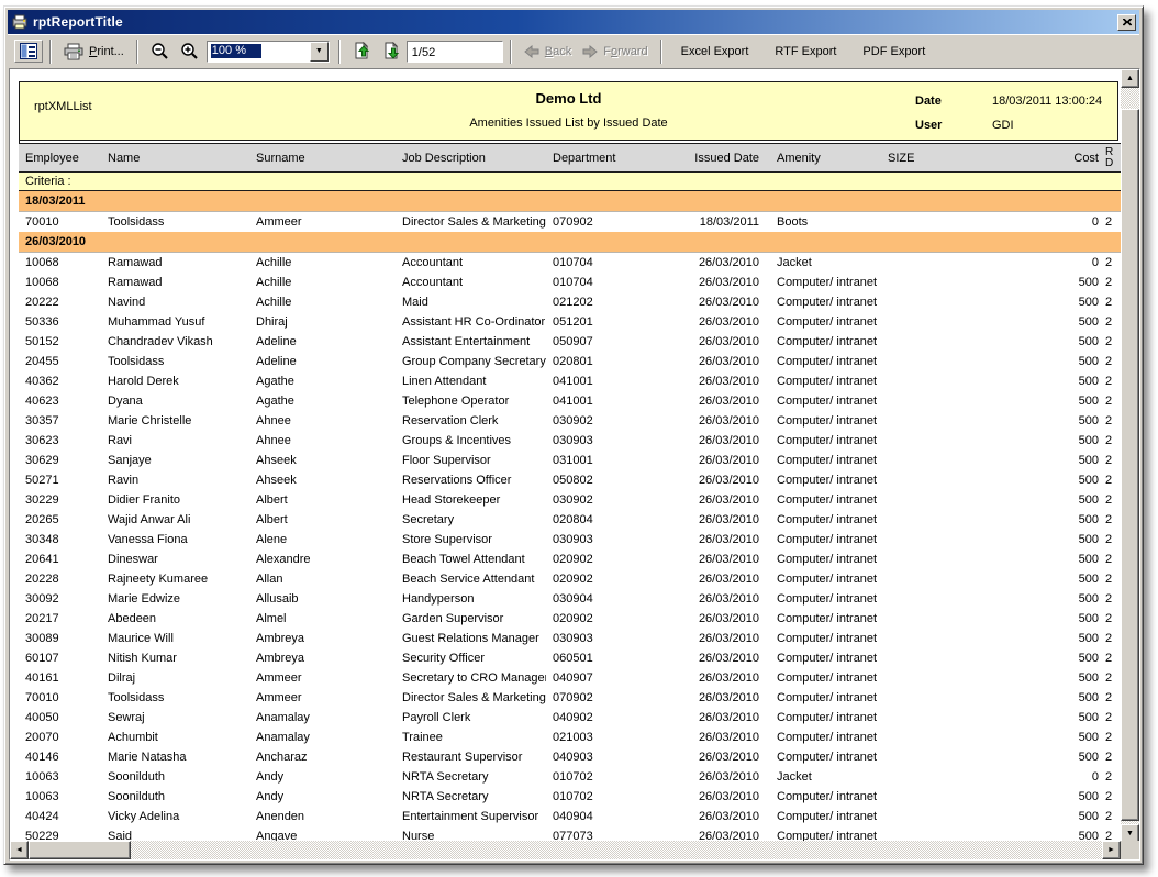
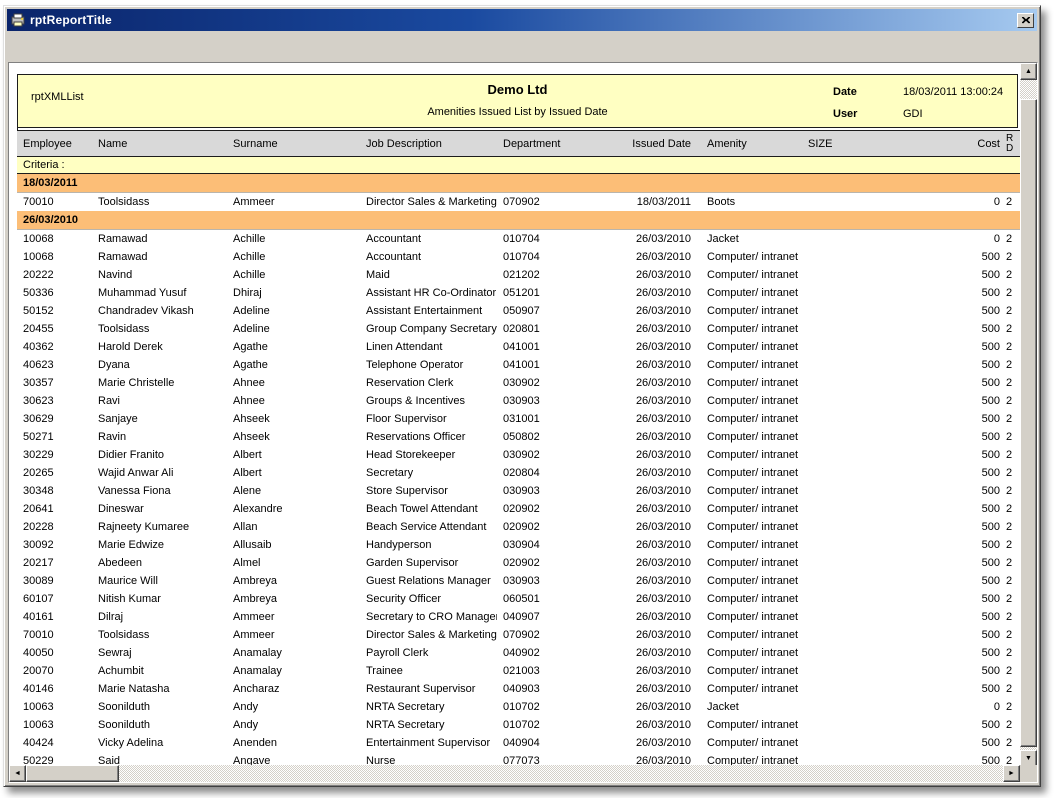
  rptReportTitle
- Print...
- 100 %
- 1/52
- Back
- Forward
- Excel Export
- RTF Export
- PDF Export
  rptXMLList
  Demo Ltd
  Amenities Issued List by Issued Date
  Date
  18/03/2011 13:00:24
  User
  GDI
  Employee
  Name
  Surname
  Job Description
  Department
  Issued Date
  Amenity
  SIZE
  Cost
  R
  D
  Criteria :
  18/03/2011
  70010
  Toolsidass
  Ammeer
  Director Sales & Marketing
  070902
  18/03/2011
  Boots
  0
  2
  26/03/2010
  10068
  Ramawad
  Achille
  Accountant
  010704
  26/03/2010
  Jacket
  0
  2
  10068
  Ramawad
  Achille
  Accountant
  010704
  26/03/2010
  Computer/ intranet
  500
  2
  20222
  Navind
  Achille
  Maid
  021202
  26/03/2010
  Computer/ intranet
  500
  2
  50336
  Muhammad Yusuf
  Dhiraj
  Assistant HR Co-Ordinator
  051201
  26/03/2010
  Computer/ intranet
  500
  2
  50152
  Chandradev Vikash
  Adeline
  Assistant Entertainment
  050907
  26/03/2010
  Computer/ intranet
  500
  2
  20455
  Toolsidass
  Adeline
  Group Company Secretary
  020801
  26/03/2010
  Computer/ intranet
  500
  2
  40362
  Harold Derek
  Agathe
  Linen Attendant
  041001
  26/03/2010
  Computer/ intranet
  500
  2
  40623
  Dyana
  Agathe
  Telephone Operator
  041001
  26/03/2010
  Computer/ intranet
  500
  2
  30357
  Marie Christelle
  Ahnee
  Reservation Clerk
  030902
  26/03/2010
  Computer/ intranet
  500
  2
  30623
  Ravi
  Ahnee
  Groups & Incentives
  030903
  26/03/2010
  Computer/ intranet
  500
  2
  30629
  Sanjaye
  Ahseek
  Floor Supervisor
  031001
  26/03/2010
  Computer/ intranet
  500
  2
  50271
  Ravin
  Ahseek
  Reservations Officer
  050802
  26/03/2010
  Computer/ intranet
  500
  2
  30229
  Didier Franito
  Albert
  Head Storekeeper
  030902
  26/03/2010
  Computer/ intranet
  500
  2
  20265
  Wajid Anwar Ali
  Albert
  Secretary
  020804
  26/03/2010
  Computer/ intranet
  500
  2
  30348
  Vanessa Fiona
  Alene
  Store Supervisor
  030903
  26/03/2010
  Computer/ intranet
  500
  2
  20641
  Dineswar
  Alexandre
  Beach Towel Attendant
  020902
  26/03/2010
  Computer/ intranet
  500
  2
  20228
  Rajneety Kumaree
  Allan
  Beach Service Attendant
  020902
  26/03/2010
  Computer/ intranet
  500
  2
  30092
  Marie Edwize
  Allusaib
  Handyperson
  030904
  26/03/2010
  Computer/ intranet
  500
  2
  20217
  Abedeen
  Almel
  Garden Supervisor
  020902
  26/03/2010
  Computer/ intranet
  500
  2
  30089
  Maurice Will
  Ambreya
  Guest Relations Manager
  030903
  26/03/2010
  Computer/ intranet
  500
  2
  60107
  Nitish Kumar
  Ambreya
  Security Officer
  060501
  26/03/2010
  Computer/ intranet
  500
  2
  40161
  Dilraj
  Ammeer
  Secretary to CRO Manage
  040907
  26/03/2010
  Computer/ intranet
  500
  2
  70010
  Toolsidass
  Ammeer
  Director Sales & Marketing
  070902
  26/03/2010
  Computer/ intranet
  500
  2
  40050
  Sewraj
  Anamalay
  Payroll Clerk
  040902
  26/03/2010
  Computer/ intranet
  500
  2
  20070
  Achumbit
  Anamalay
  Trainee
  021003
  26/03/2010
  Computer/ intranet
  500
  2
  40146
  Marie Natasha
  Ancharaz
  Restaurant Supervisor
  040903
  26/03/2010
  Computer/ intranet
  500
  2
  10063
  Soonilduth
  Andy
  NRTA Secretary
  010702
  26/03/2010
  Jacket
  0
  2
  10063
  Soonilduth
  Andy
  NRTA Secretary
  010702
  26/03/2010
  Computer/ intranet
  500
  2
  40424
  Vicky Adelina
  Anenden
  Entertainment Supervisor
  040904
  26/03/2010
  Computer/ intranet
  500
  2
  50229
  Said
  Angave
  Nurse
  077073
  26/03/2010
  Computer/ intranet
  500
  2
